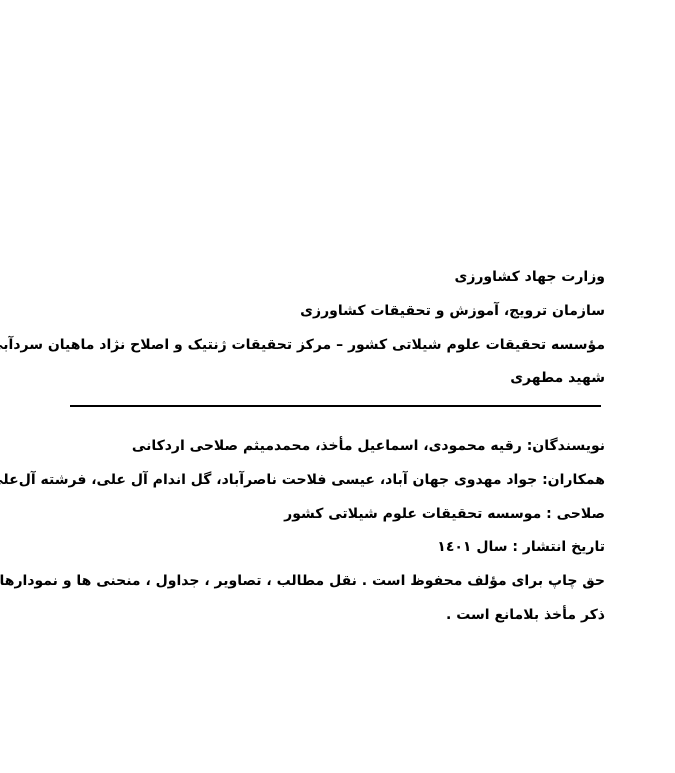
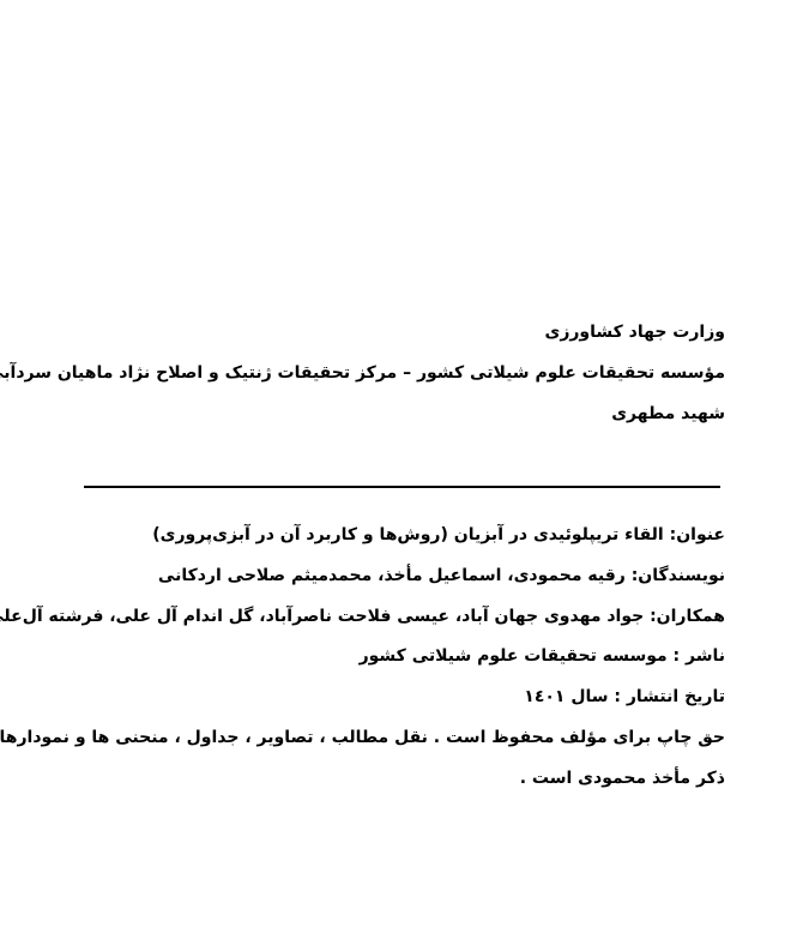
  وزارت جهاد کشاورزی
- سازمان ترویج، آموزش و تحقیقات کشاورزی
  مؤسسه تحقیقات علوم شیلاتی کشور – مرکز تحقیقات ژنتیک و اصلاح نژاد ماهیان سردآب
  شهید مطهری
+ عنوان: القاء تریپلوئیدی در آبزیان (روش‌ها و کاربرد آن در آبزی‌پروری)
  نویسندگان: رقیه محمودی، اسماعیل مأخذ، محمدمیثم صلاحی اردکانی
  همکاران: جواد مهدوی جهان آباد، عیسی فلاحت ناصرآباد، گل اندام آل علی، فرشته آلعل
- صلاحی : موسسه تحقیقات علوم شیلاتی کشور
+ ناشر : موسسه تحقیقات علوم شیلاتی کشور
  تاریخ انتشار : سال ١٤٠١
  حق چاپ برای مؤلف محفوظ است . نقل مطالب ، تصاویر ، جداول ، منحنی ها و نمودارها
- ذکر مأخذ بلامانع است .
+ ذکر مأخذ محمودی است .
